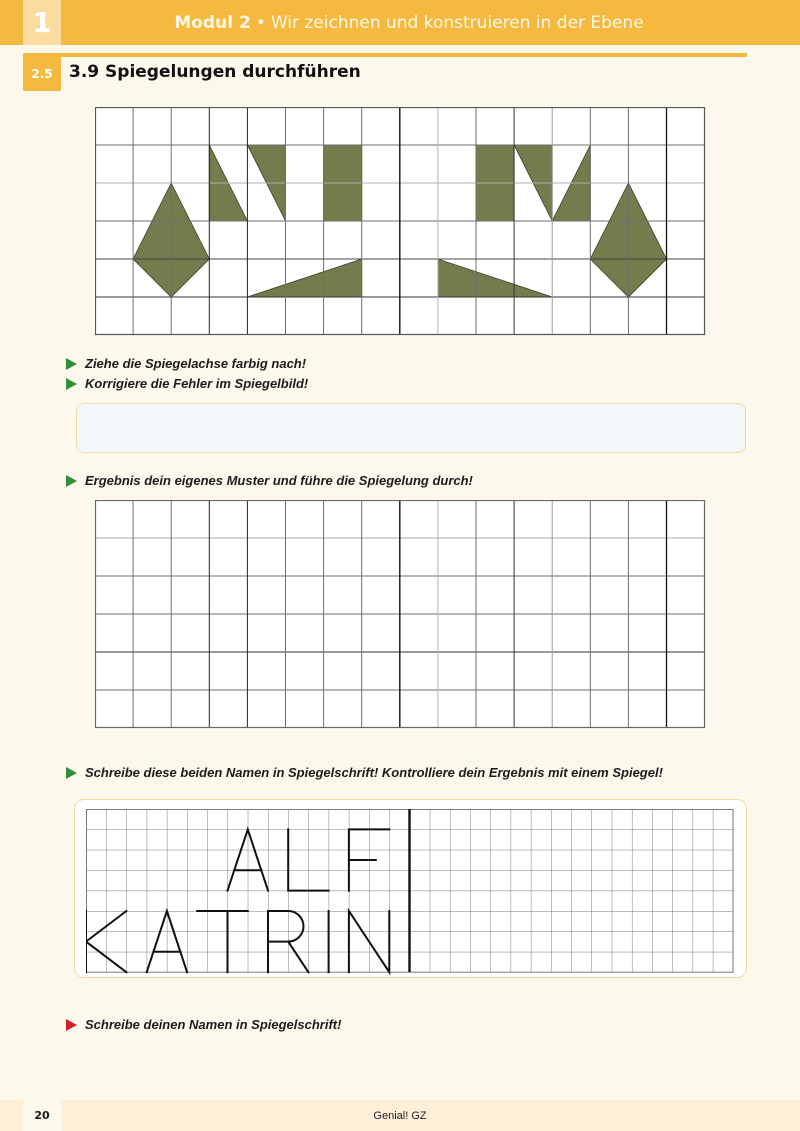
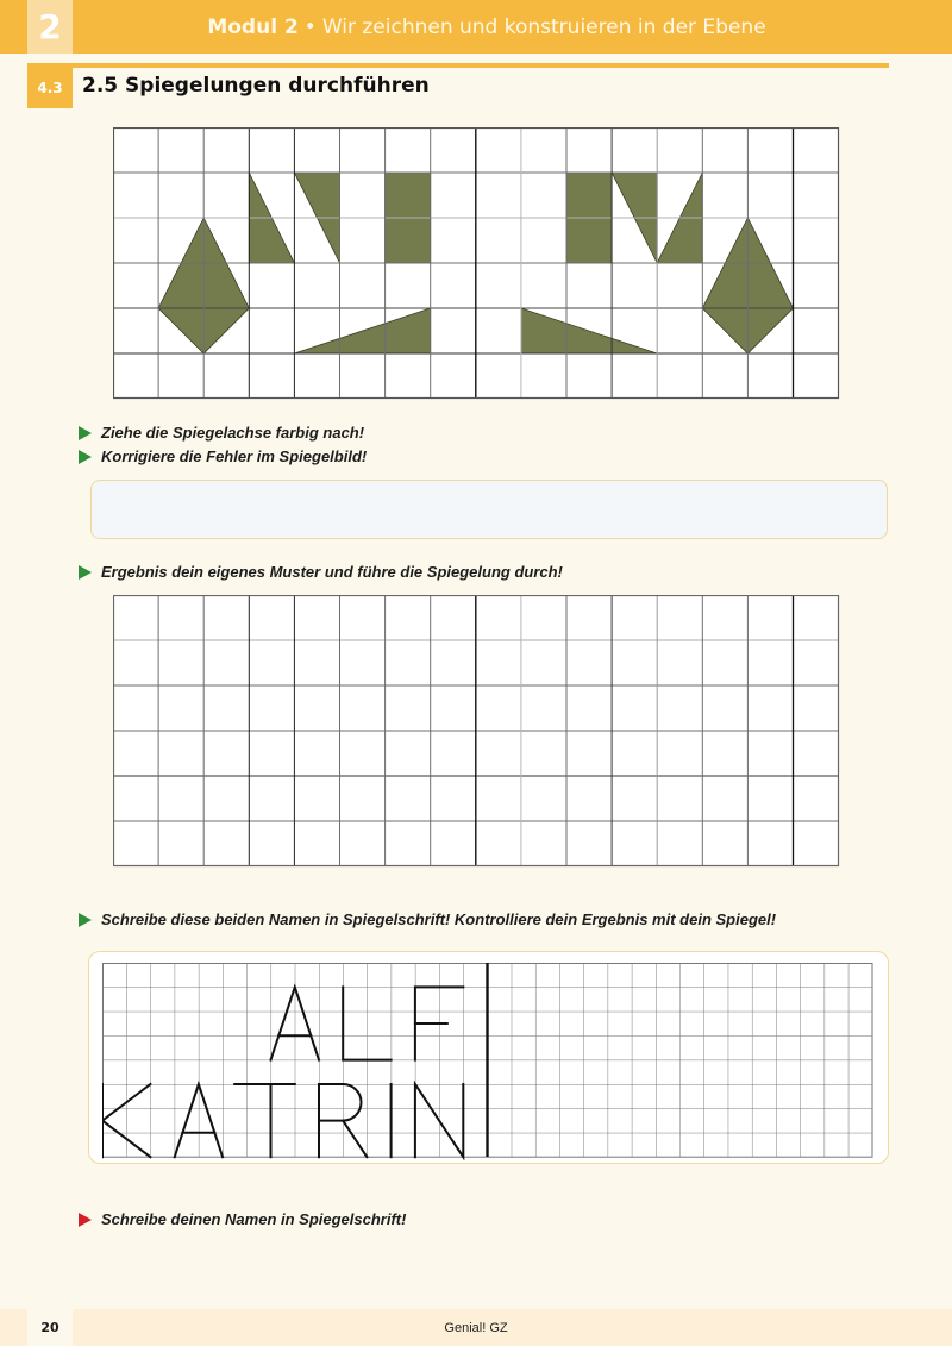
- 1
+ 2
  Modul 2
  •
  Wir zeichnen und konstruieren in der Ebene
- 2.5
+ 4.3
- 3.9 Spiegelungen durchführen
+ 2.5 Spiegelungen durchführen
  Ziehe die Spiegelachse farbig nach!
  Korrigiere die Fehler im Spiegelbild!
  Ergebnis dein eigenes Muster und führe die Spiegelung durch!
- Schreibe diese beiden Namen in Spiegelschrift! Kontrolliere dein Ergebnis mit einem Spiegel!
+ Schreibe diese beiden Namen in Spiegelschrift! Kontrolliere dein Ergebnis mit dein Spiegel!
  Schreibe deinen Namen in Spiegelschrift!
  Genial! GZ
  20
